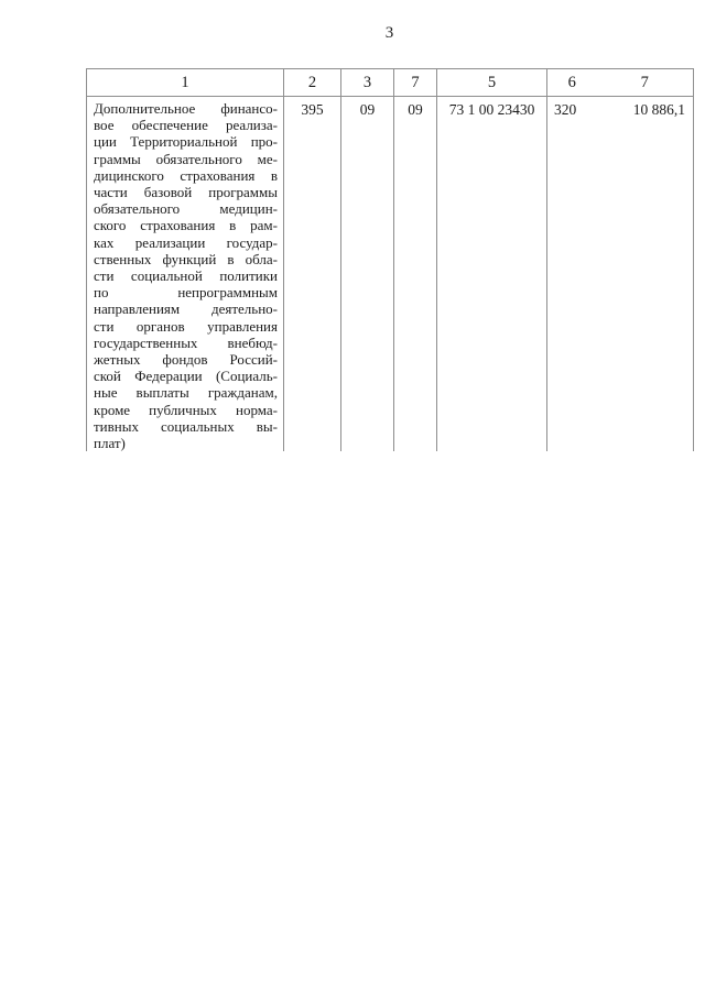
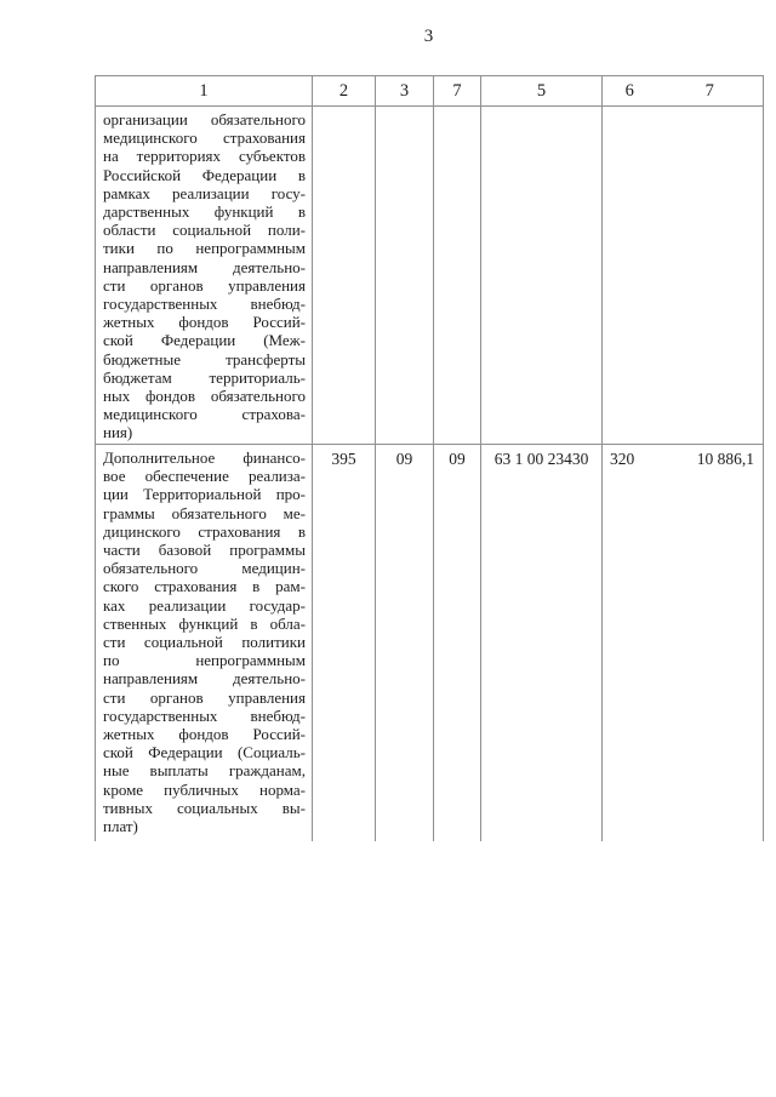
  3
  1	2	3	7	5	6	7
+ организации обязательногомедицинского страхованияна территориях субъектовРоссийской Федерации врамках реализации госу-дарственных функций вобласти социальной поли-тики по непрограммнымнаправлениям деятельно-сти органов управлениягосударственных внебюд-жетных фондов Россий-ской Федерации (Меж-бюджетные трансфертыбюджетам территориаль-ных фондов обязательногомедицинского страхова-ния)
- Дополнительное финансо-вое обеспечение реализа-ции Территориальной про-граммы обязательного ме-дицинского страхования вчасти базовой программыобязательного медицин-ского страхования в рам-ках реализации государ-ственных функций в обла-сти социальной политикипо непрограммнымнаправлениям деятельно-сти органов управлениягосударственных внебюд-жетных фондов Россий-ской Федерации (Социаль-ные выплаты гражданам,кроме публичных норма-тивных социальных вы-плат)	395	09	09	73 1 00 23430	320	10 886,1
+ Дополнительное финансо-вое обеспечение реализа-ции Территориальной про-граммы обязательного ме-дицинского страхования вчасти базовой программыобязательного медицин-ского страхования в рам-ках реализации государ-ственных функций в обла-сти социальной политикипо непрограммнымнаправлениям деятельно-сти органов управлениягосударственных внебюд-жетных фондов Россий-ской Федерации (Социаль-ные выплаты гражданам,кроме публичных норма-тивных социальных вы-плат)	395	09	09	63 1 00 23430	320	10 886,1
